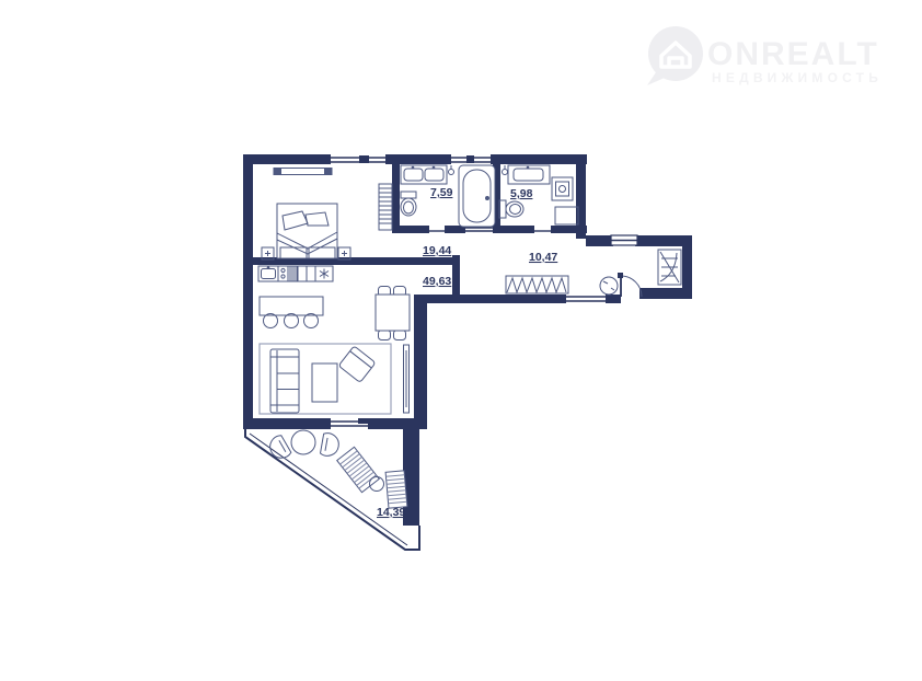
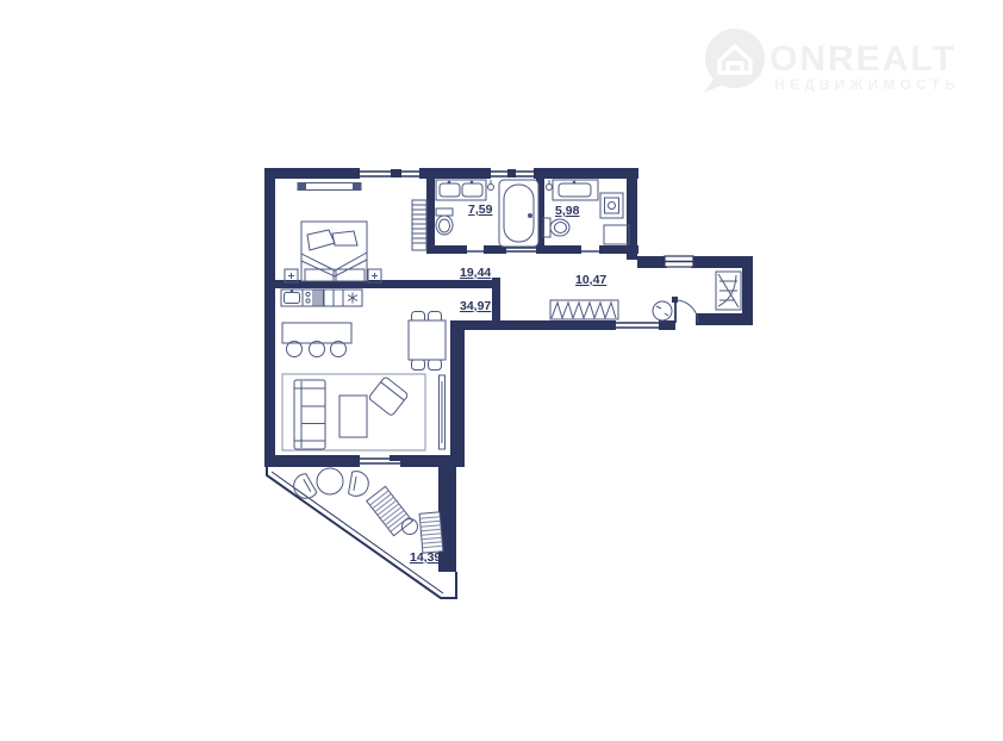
  7,59
  5,98
  19,44
  10,47
- 49,63
+ 34,97
  14,39
